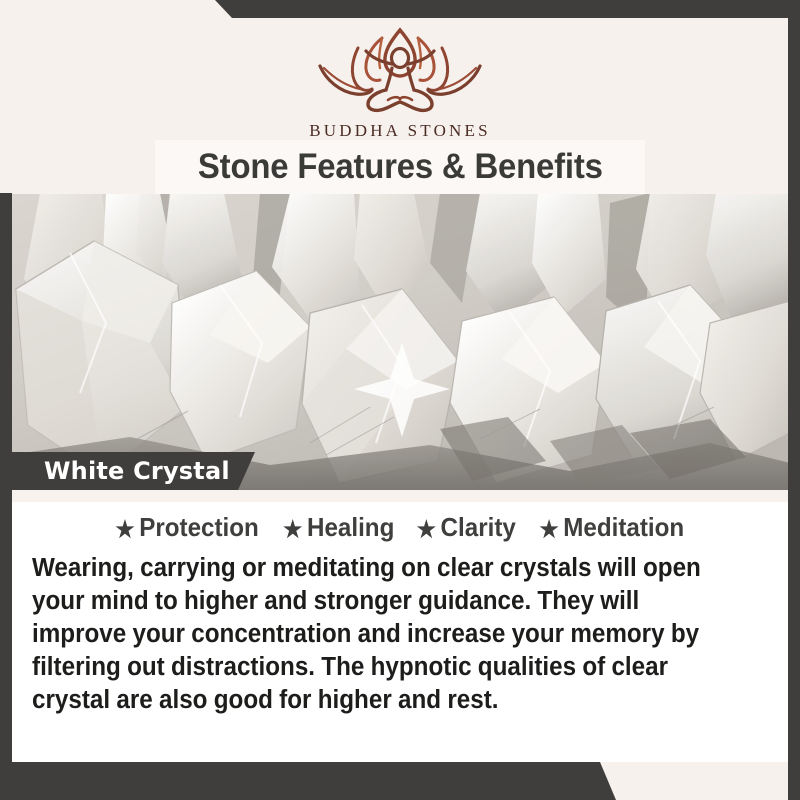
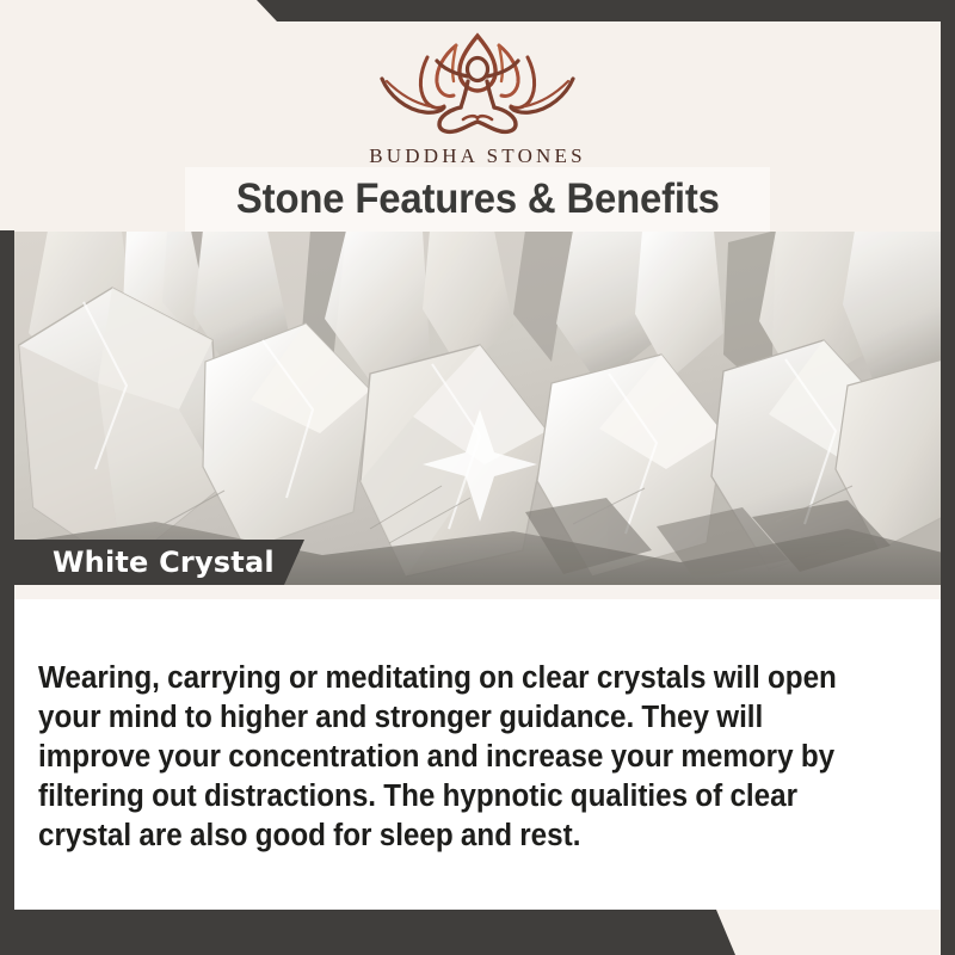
  BUDDHA STONES
  White Crystal
  Stone Features & Benefits
- ★ Protection ★ Healing ★ Clarity ★ Meditation
- Wearing, carrying or meditating on clear crystals will open your mind to higher and stronger guidance. They will improve your concentration and increase your memory by filtering out distractions. The hypnotic qualities of clear crystal are also good for higher and rest.
+ Wearing, carrying or meditating on clear crystals will open your mind to higher and stronger guidance. They will improve your concentration and increase your memory by filtering out distractions. The hypnotic qualities of clear crystal are also good for sleep and rest.
